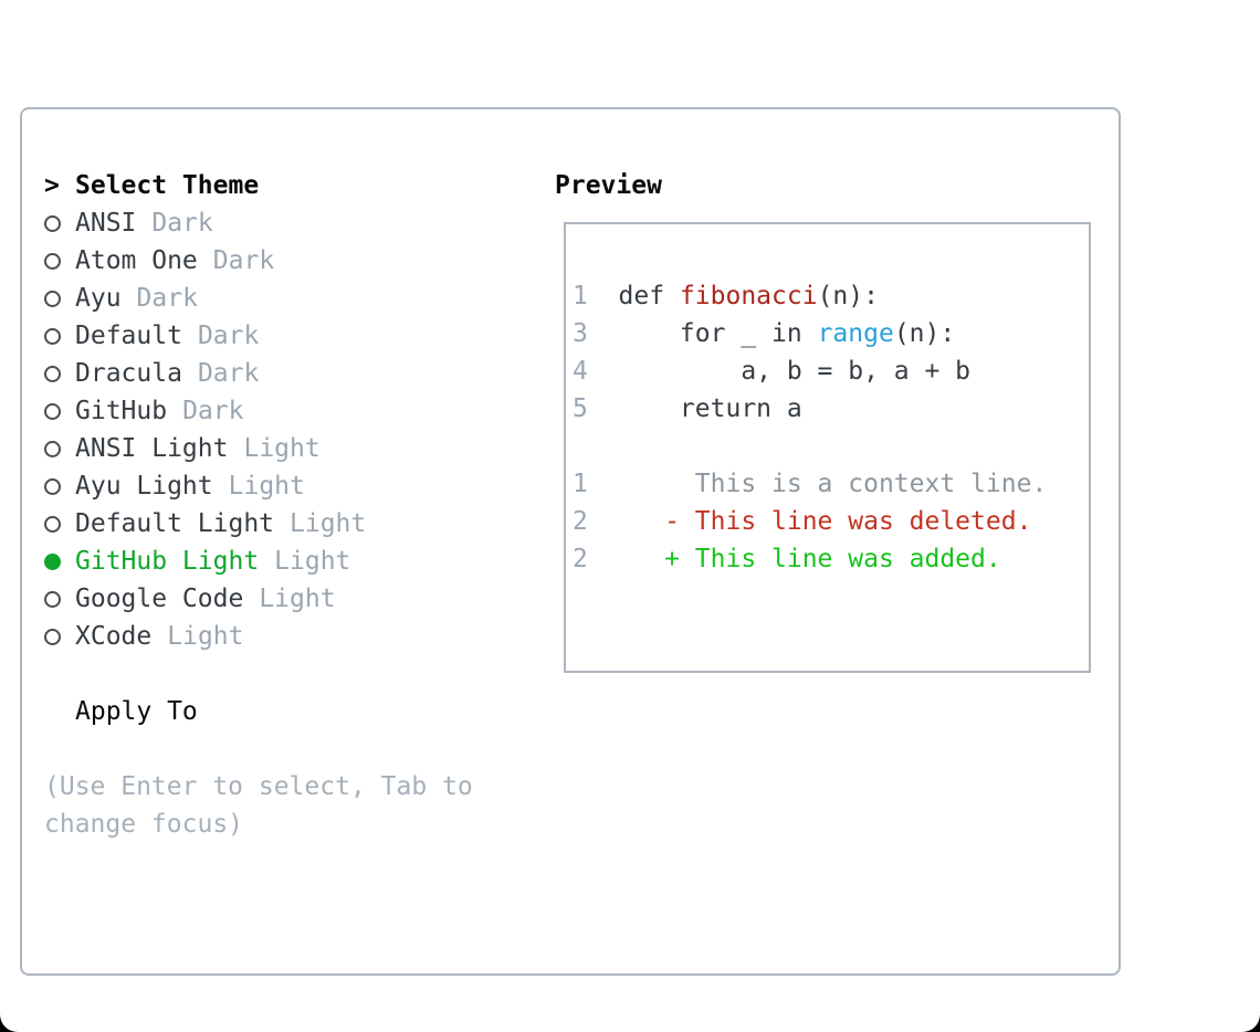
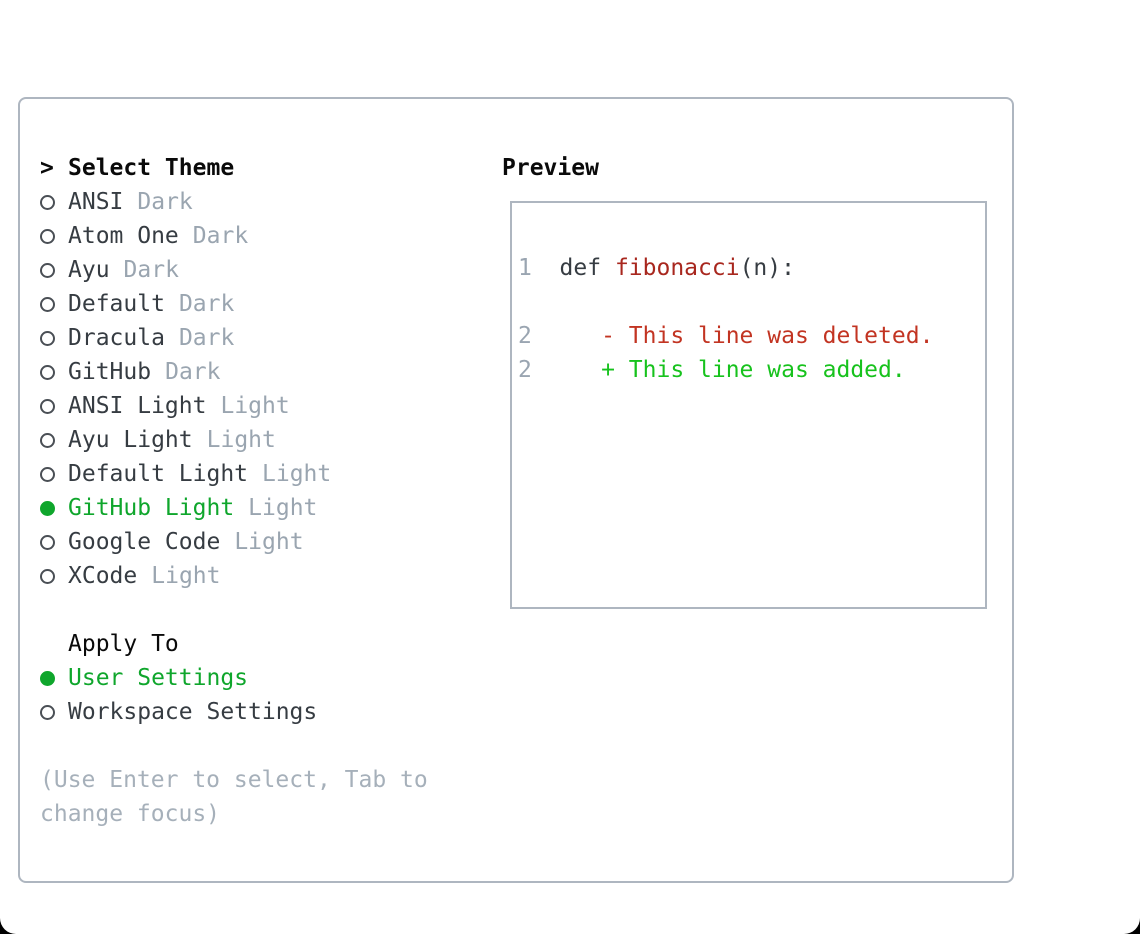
  >
  Select Theme
  ANSI
  Dark
  Atom One
  Dark
  Ayu
  Dark
  Default
  Dark
  Dracula
  Dark
  GitHub
  Dark
  ANSI Light
  Light
  Ayu Light
  Light
  Default Light
  Light
  GitHub Light
  Light
  Google Code
  Light
  XCode
  Light
  Apply To
+ User Settings
+ Workspace Settings
  (Use Enter to select, Tab to
  change focus)
  Preview
  1 def fibonacci(n):
- 3 for _ in range(n):
- 4 a, b = b, a + b
- 5 return a
- 1 This is a context line.
  2 - This line was deleted.
  2 + This line was added.
